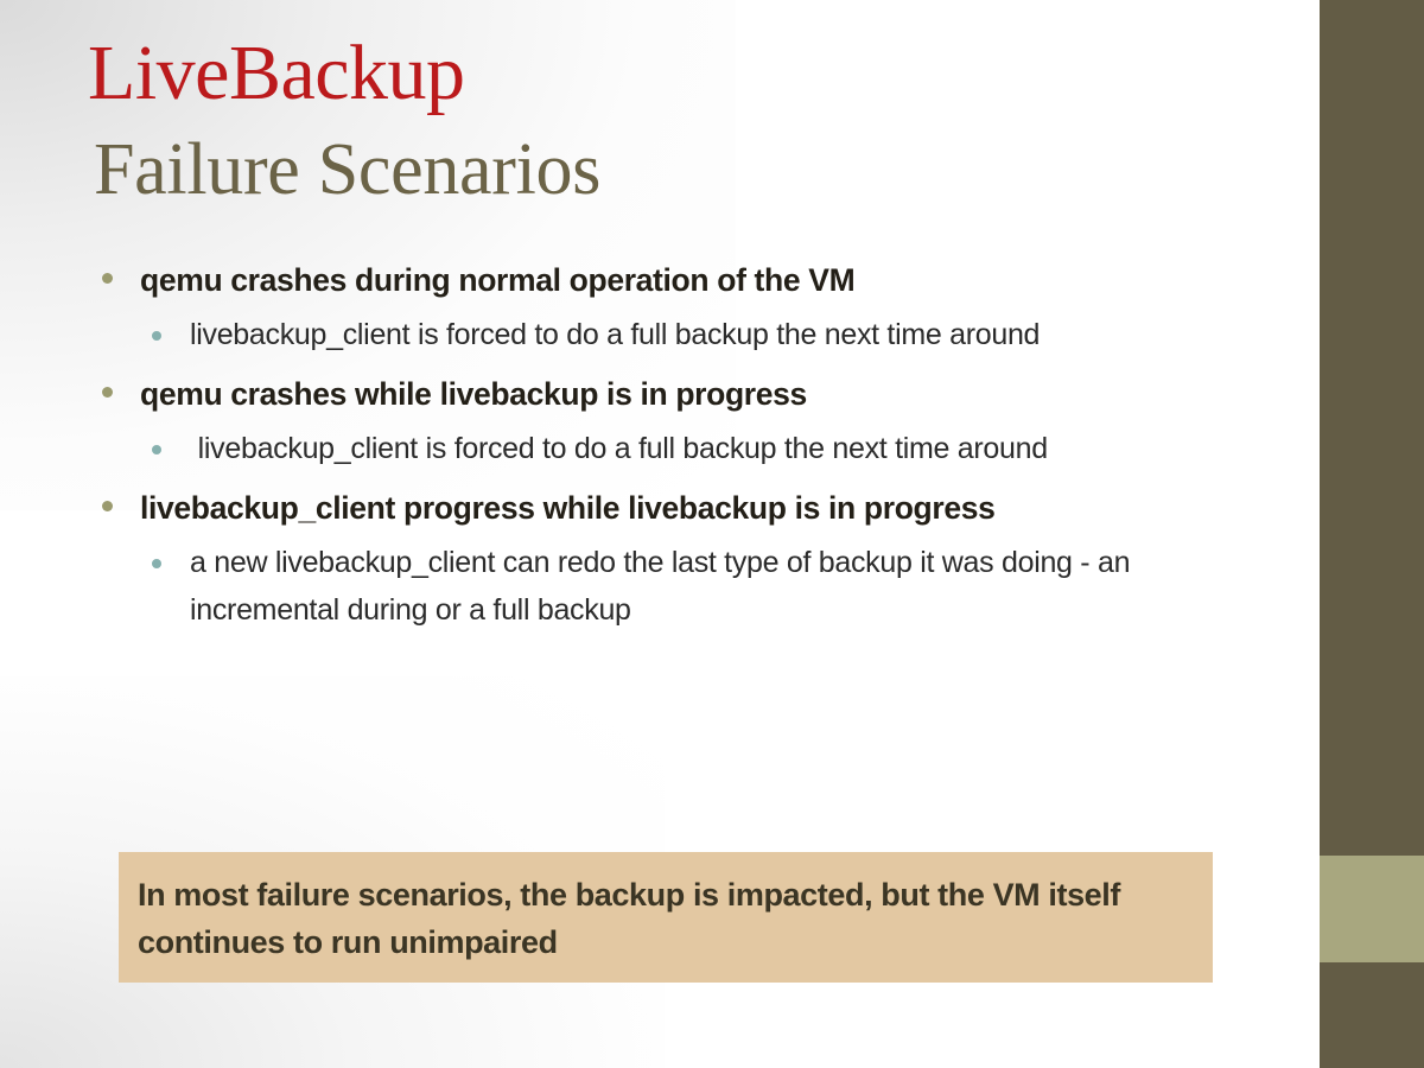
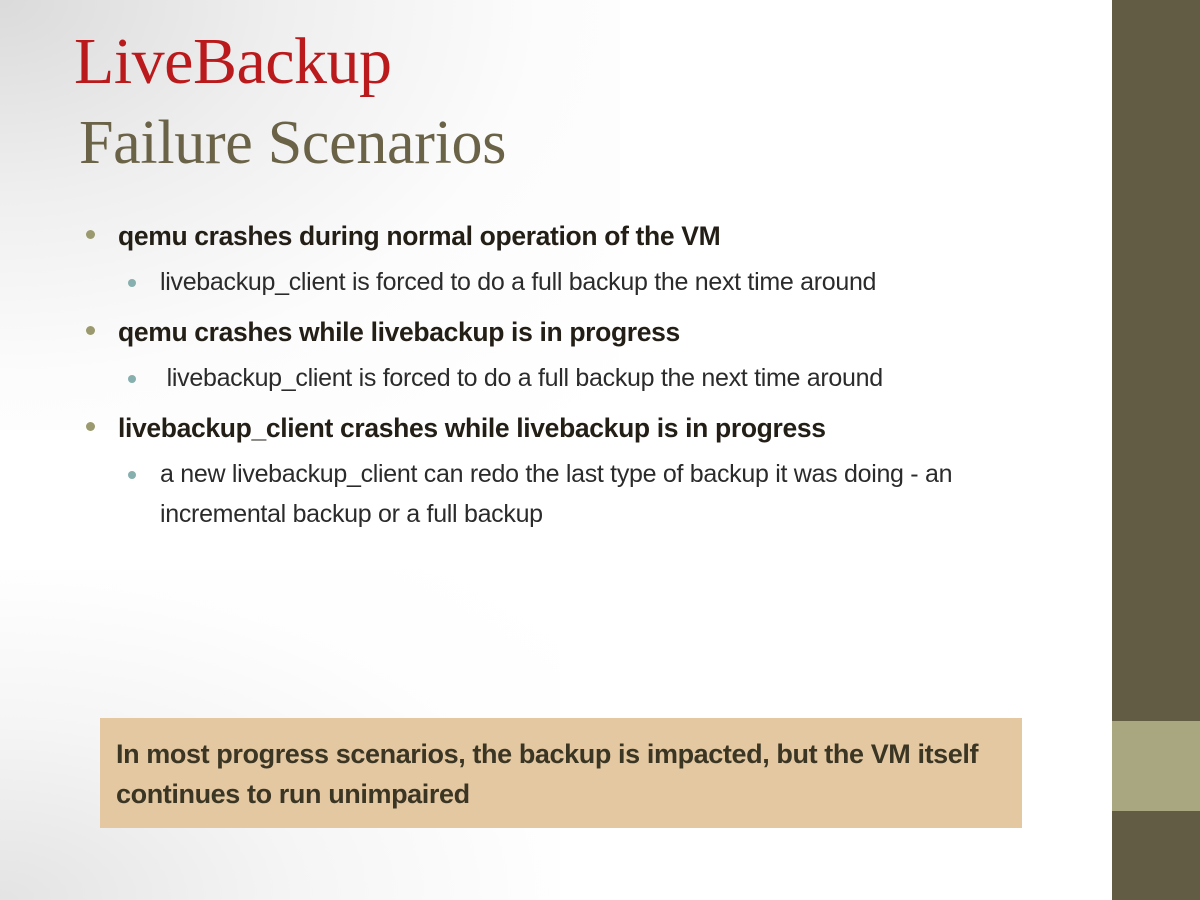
  LiveBackup
  Failure Scenarios
  qemu crashes during normal operation of the VM
  livebackup_client is forced to do a full backup the next time around
  qemu crashes while livebackup is in progress
  livebackup_client is forced to do a full backup the next time around
- livebackup_client progress while livebackup is in progress
+ livebackup_client crashes while livebackup is in progress
- a new livebackup_client can redo the last type of backup it was doing - an incremental during or a full backup
+ a new livebackup_client can redo the last type of backup it was doing - an incremental backup or a full backup
- In most failure scenarios, the backup is impacted, but the VM itself continues to run unimpaired
+ In most progress scenarios, the backup is impacted, but the VM itself continues to run unimpaired
